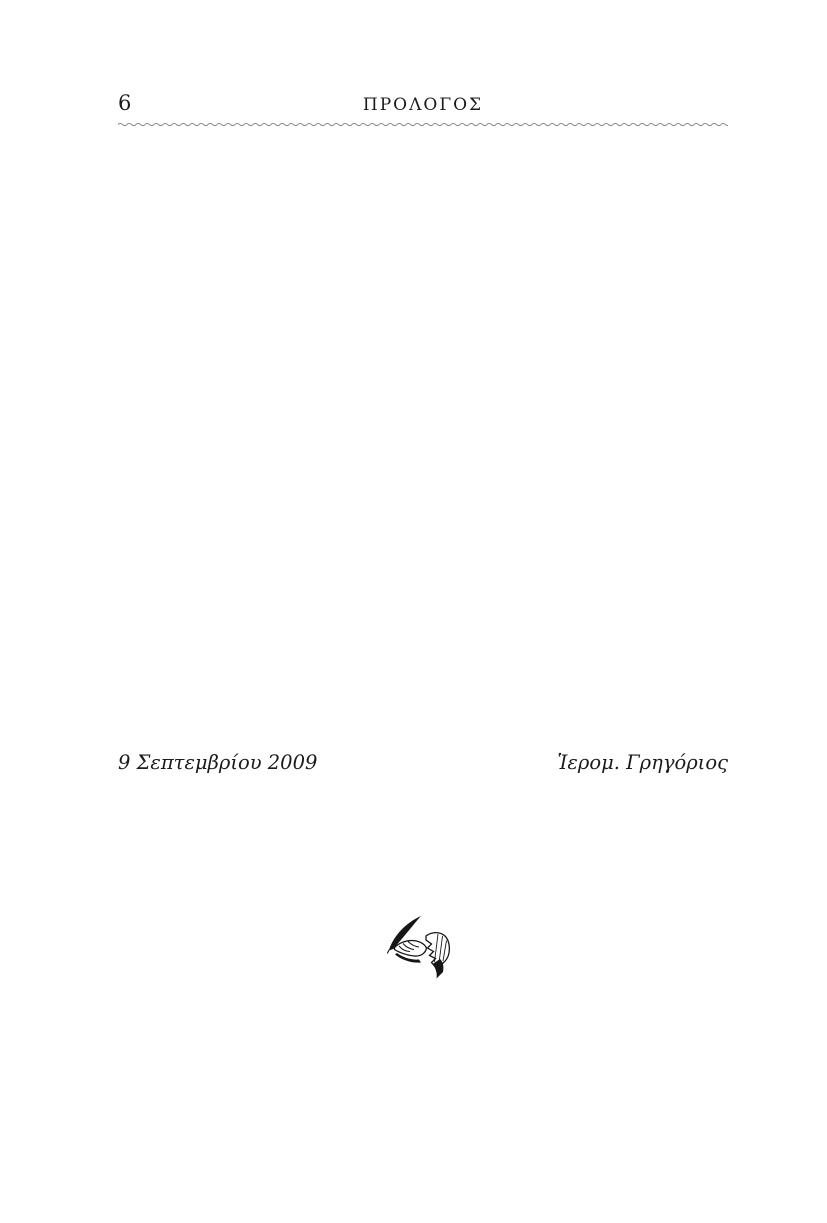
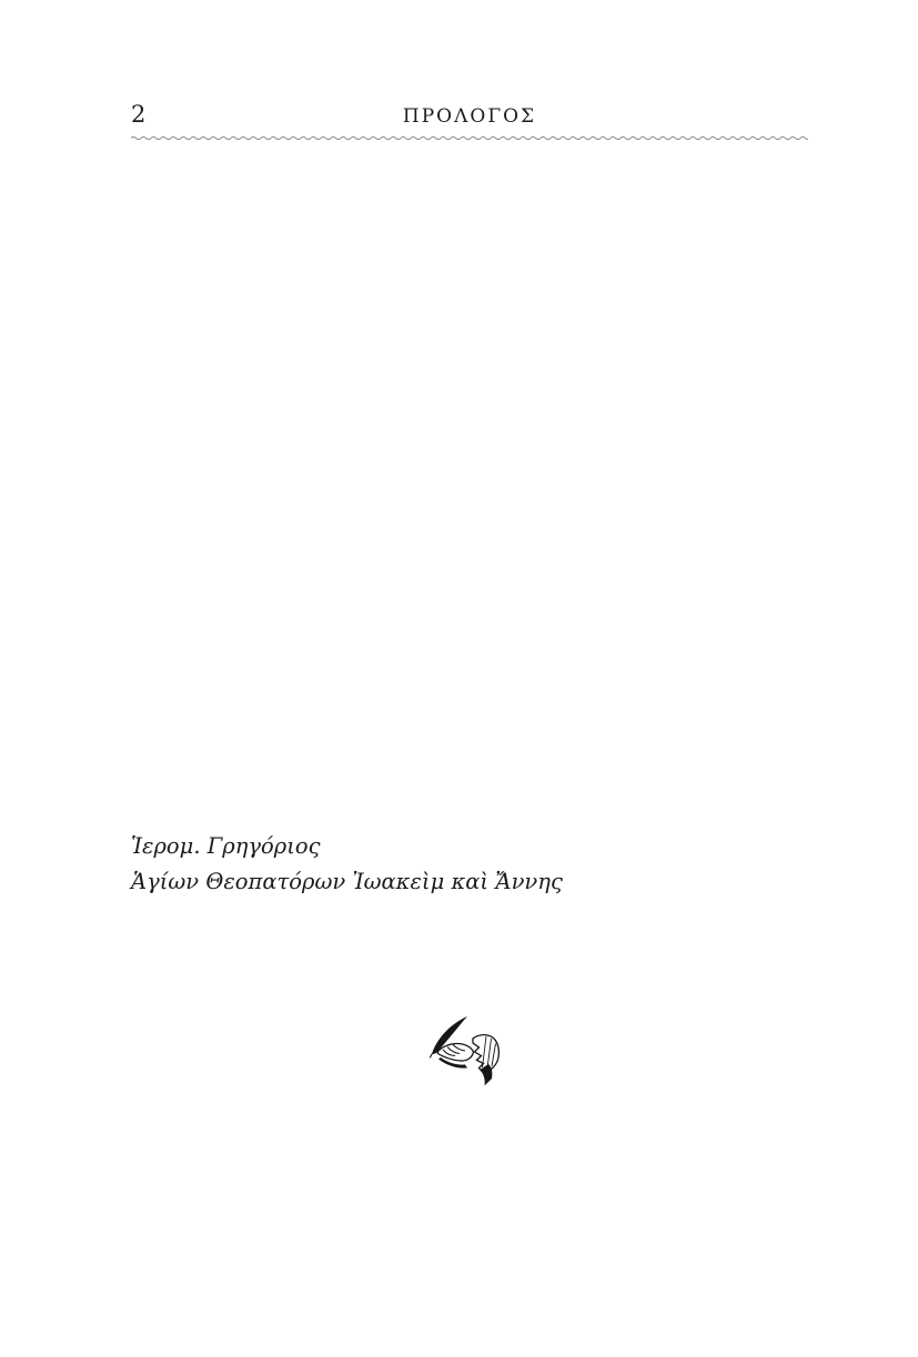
- 6
+ 2
  ΠΡΟΛΟΓΟΣ
- 9 Σεπτεμβρίου 2009
  Ἱερομ. Γρηγόριος
+ Ἁγίων Θεοπατόρων Ἰωακεὶμ καὶ Ἄννης
